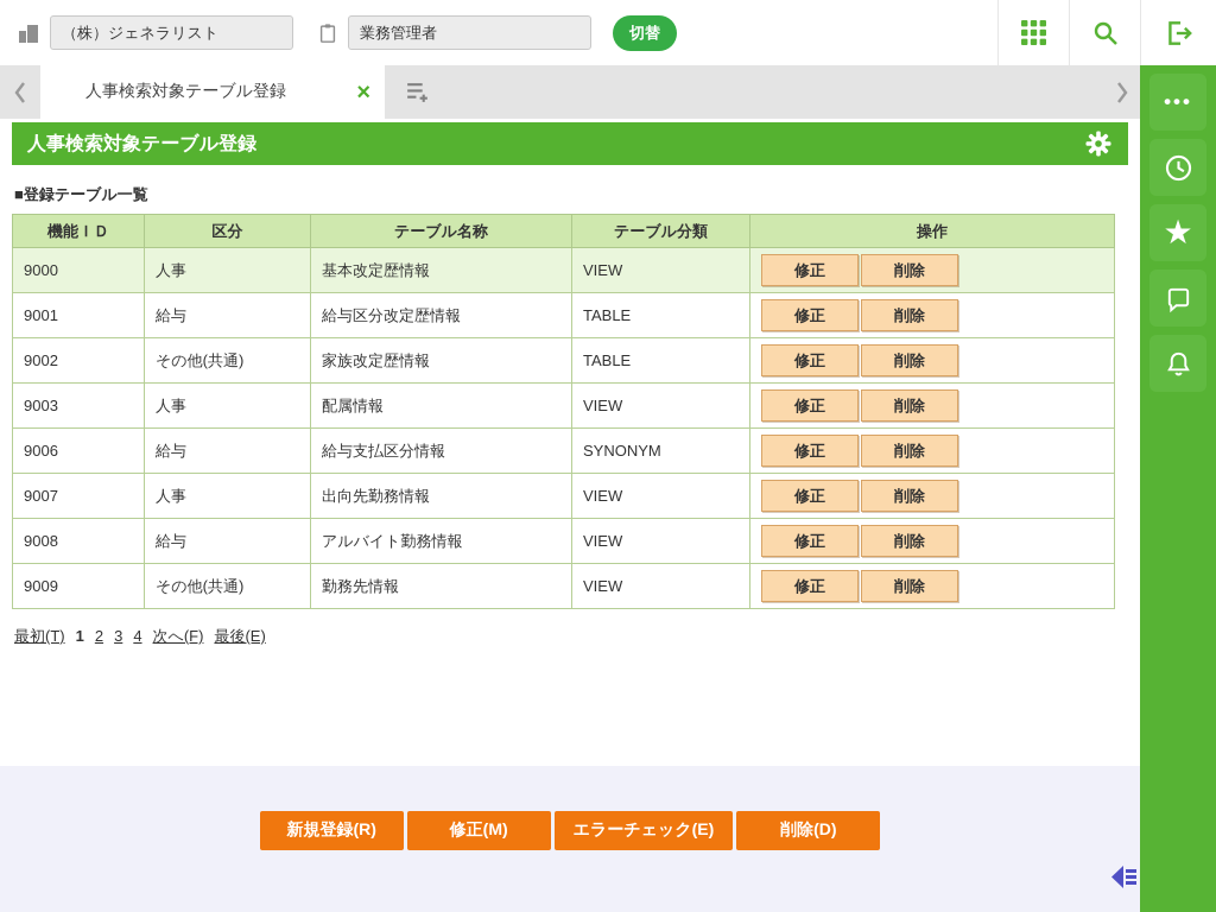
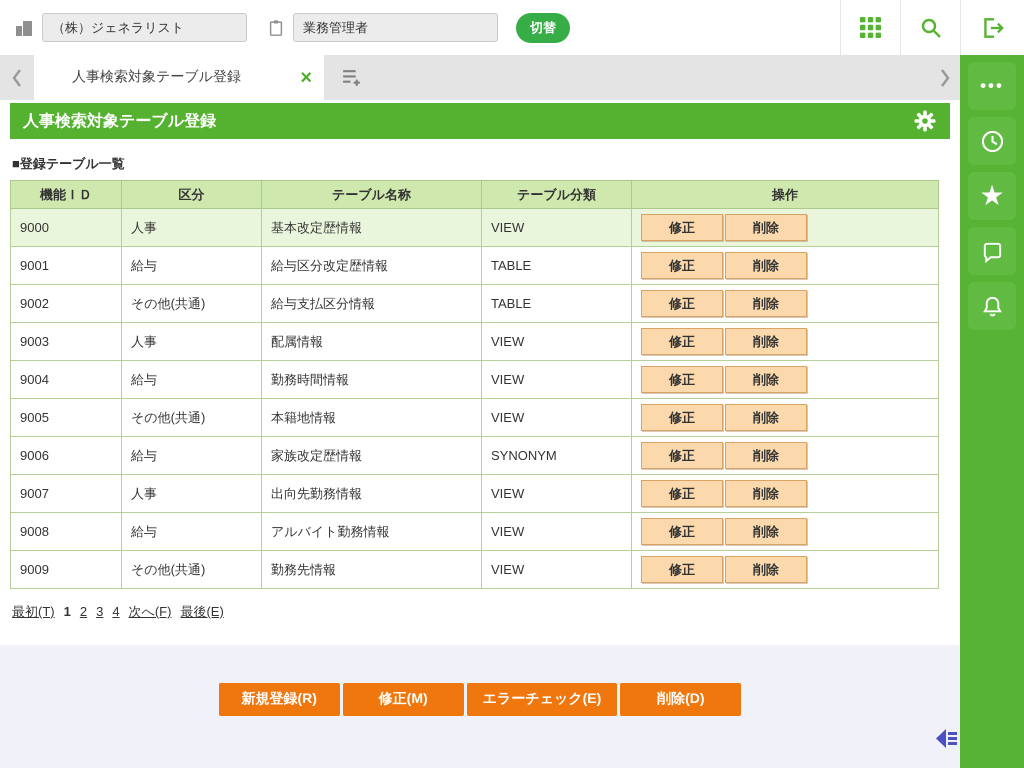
  （株）ジェネラリスト
  業務管理者
  切替
  人事検索対象テーブル登録
  ×
  •••
  ★
  人事検索対象テーブル登録
  ■登録テーブル一覧
  機能ＩＤ	区分	テーブル名称	テーブル分類	操作
  9000	人事	基本改定歴情報	VIEW	修正 削除
  9001	給与	給与区分改定歴情報	TABLE	修正 削除
- 9002	その他(共通)	家族改定歴情報	TABLE	修正 削除
+ 9002	その他(共通)	給与支払区分情報	TABLE	修正 削除
  9003	人事	配属情報	VIEW	修正 削除
+ 9004	給与	勤務時間情報	VIEW	修正 削除
+ 9005	その他(共通)	本籍地情報	VIEW	修正 削除
- 9006	給与	給与支払区分情報	SYNONYM	修正 削除
+ 9006	給与	家族改定歴情報	SYNONYM	修正 削除
  9007	人事	出向先勤務情報	VIEW	修正 削除
  9008	給与	アルバイト勤務情報	VIEW	修正 削除
  9009	その他(共通)	勤務先情報	VIEW	修正 削除
  最初(T) 1 2 3 4 次へ(F) 最後(E)
  新規登録(R)
  修正(M)
  エラーチェック(E)
  削除(D)
